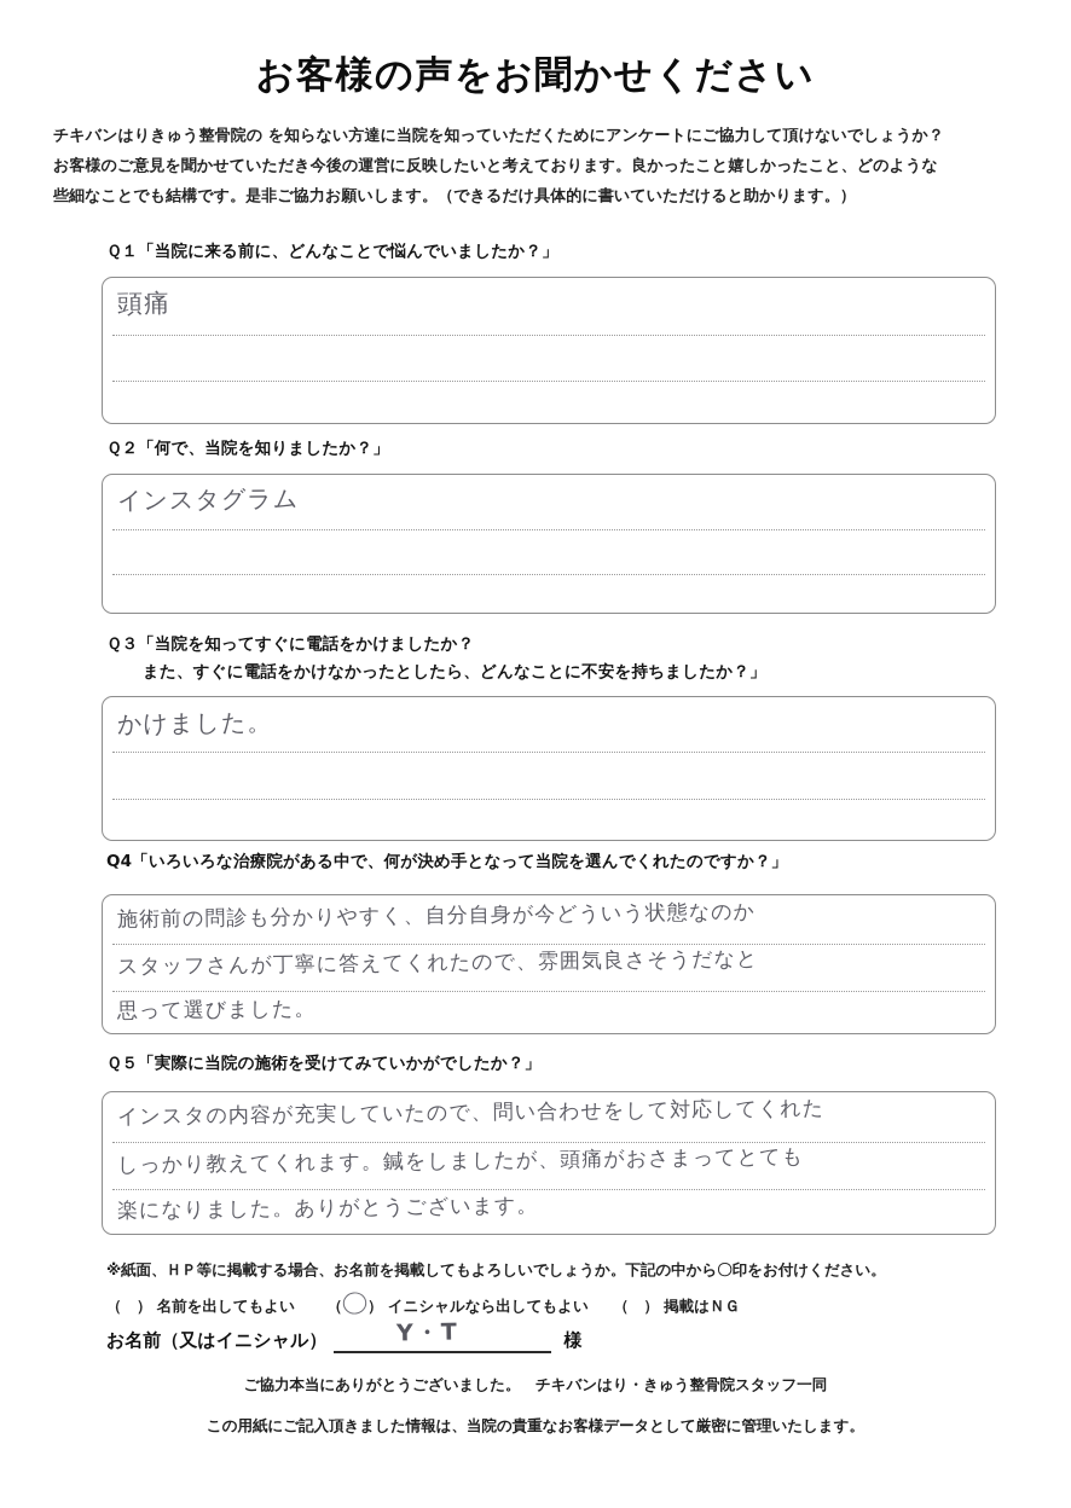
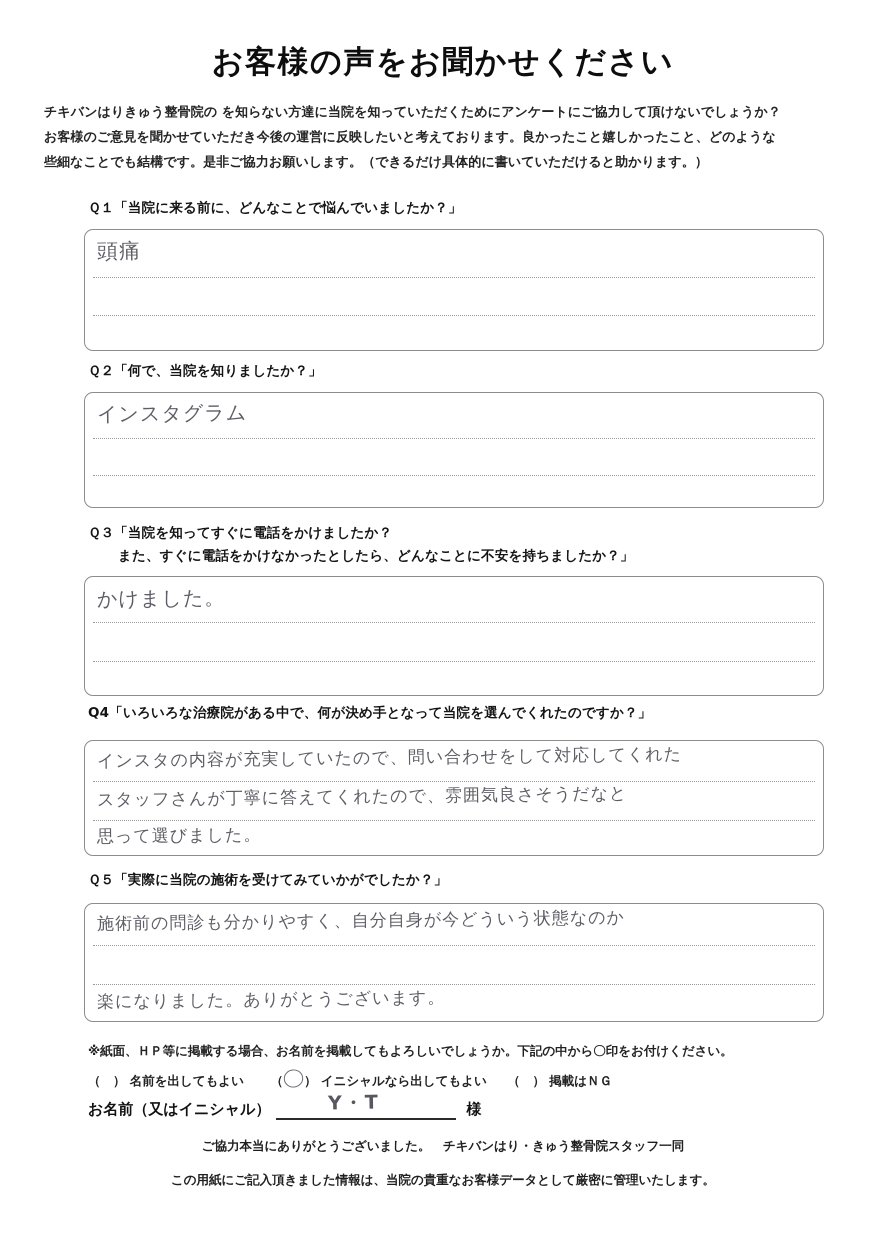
  お客様の声をお聞かせください
  チキバンはりきゅう整骨院の を知らない方達に当院を知っていただくためにアンケートにご協力して頂けないでしょうか？
  お客様のご意見を聞かせていただき今後の運営に反映したいと考えております。良かったこと嬉しかったこと、どのような
  些細なことでも結構です。是非ご協力お願いします。（できるだけ具体的に書いていただけると助かります。）
  Ｑ１「当院に来る前に、どんなことで悩んでいましたか？」
  頭痛
  Ｑ２「何で、当院を知りましたか？」
  インスタグラム
  Ｑ３「当院を知ってすぐに電話をかけましたか？
  また、すぐに電話をかけなかったとしたら、どんなことに不安を持ちましたか？」
  かけました。
  Q4「いろいろな治療院がある中で、何が決め手となって当院を選んでくれたのですか？」
- 施術前の問診も分かりやすく、自分自身が今どういう状態なのか
+ インスタの内容が充実していたので、問い合わせをして対応してくれた
  スタッフさんが丁寧に答えてくれたので、雰囲気良さそうだなと
  思って選びました。
  Ｑ５「実際に当院の施術を受けてみていかがでしたか？」
- インスタの内容が充実していたので、問い合わせをして対応してくれた
+ 施術前の問診も分かりやすく、自分自身が今どういう状態なのか
- しっかり教えてくれます。鍼をしましたが、頭痛がおさまってとても
  楽になりました。ありがとうございます。
  ※紙面、ＨＰ等に掲載する場合、お名前を掲載してもよろしいでしょうか。下記の中から〇印をお付けください。
  （ ） 名前を出してもよい （ ） イニシャルなら出してもよい （ ） 掲載はＮＧ
  お名前（又はイニシャル）
  Y・T
  様
  ご協力本当にありがとうございました。 チキバンはり・きゅう整骨院スタッフ一同
  この用紙にご記入頂きました情報は、当院の貴重なお客様データとして厳密に管理いたします。
